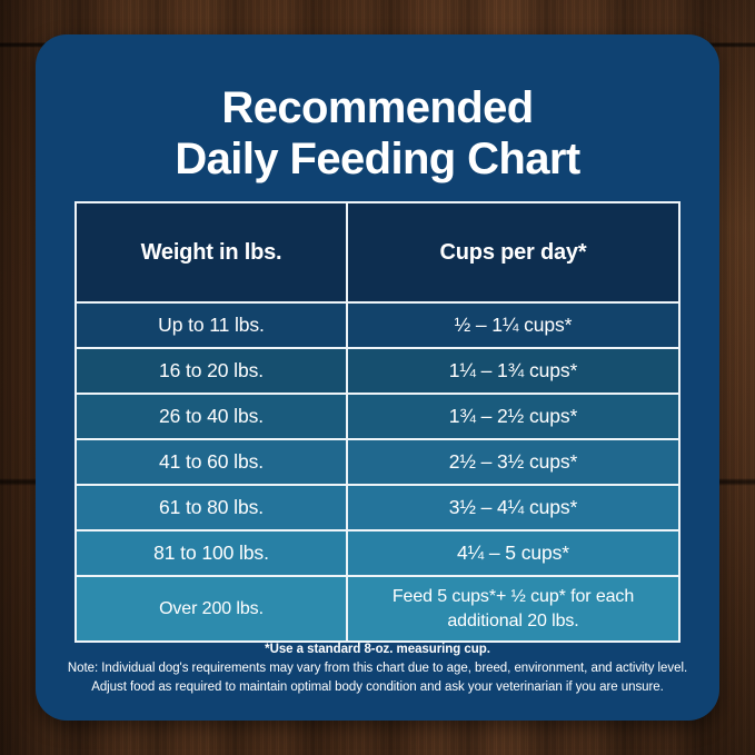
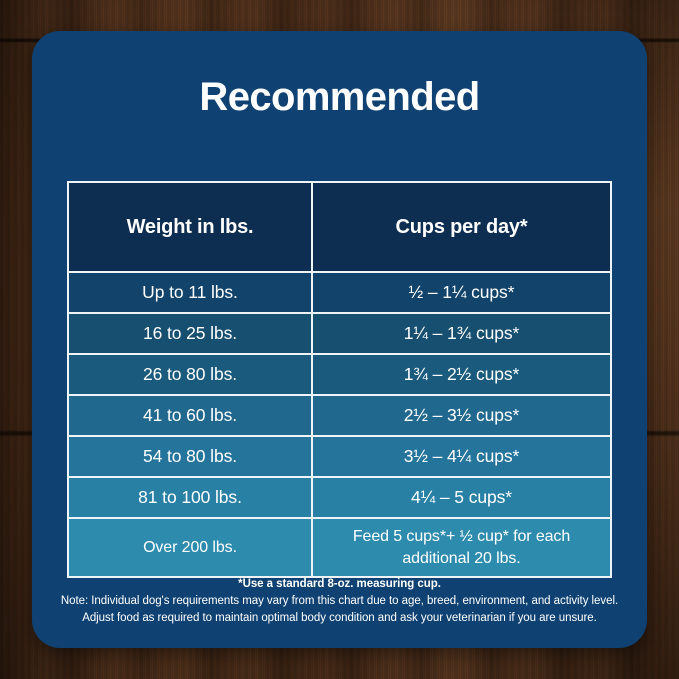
  Recommended
- Daily Feeding Chart
  Weight in lbs.	Cups per day*
  Up to 11 lbs.	½ – 1¼ cups*
- 16 to 20 lbs.	1¼ – 1¾ cups*
+ 16 to 25 lbs.	1¼ – 1¾ cups*
- 26 to 40 lbs.	1¾ – 2½ cups*
+ 26 to 80 lbs.	1¾ – 2½ cups*
  41 to 60 lbs.	2½ – 3½ cups*
- 61 to 80 lbs.	3½ – 4¼ cups*
+ 54 to 80 lbs.	3½ – 4¼ cups*
  81 to 100 lbs.	4¼ – 5 cups*
  Over 200 lbs.	Feed 5 cups*+ ½ cup* for each additional 20 lbs.
  *Use a standard 8-oz. measuring cup.
  Note: Individual dog's requirements may vary from this chart due to age, breed, environment, and activity level.
  Adjust food as required to maintain optimal body condition and ask your veterinarian if you are unsure.
